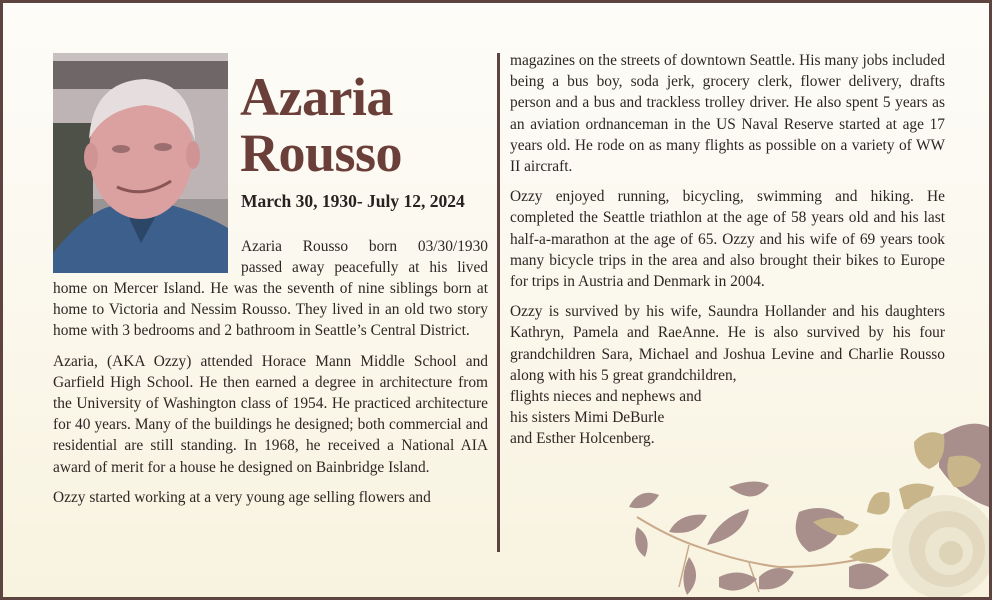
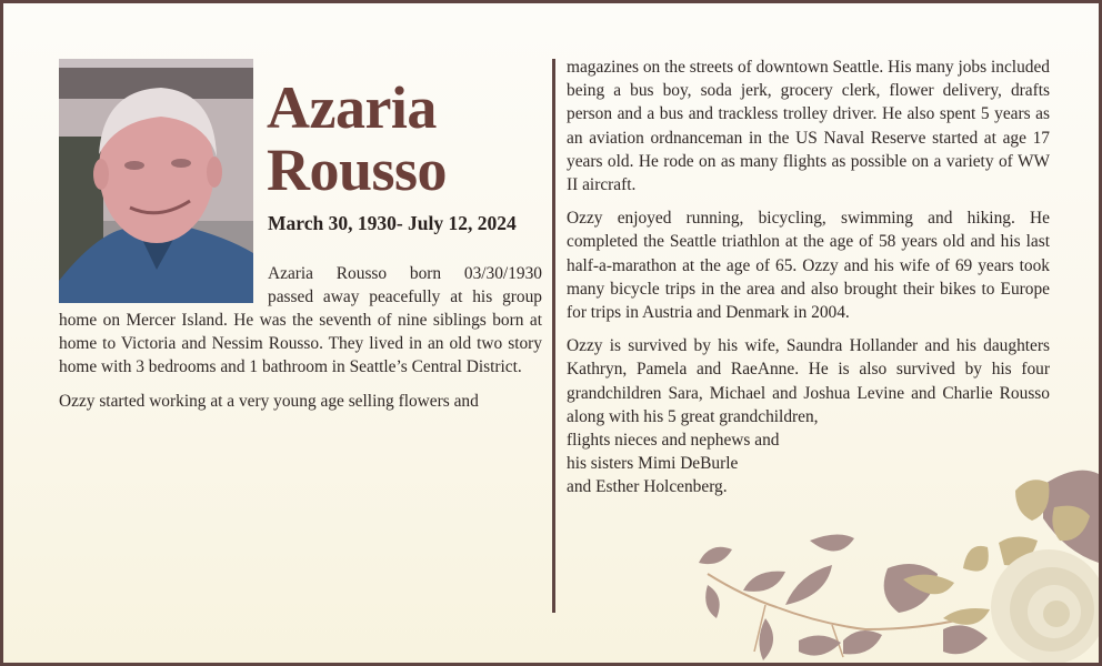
  Azaria
  Rousso
  March 30, 1930- July 12, 2024
  Azaria Rousso born 03/30/1930
- passed away peacefully at his lived
+ passed away peacefully at his group
- home on Mercer Island. He was the seventh of nine siblings born at home to Victoria and Nessim Rousso. They lived in an old two story home with 3 bedrooms and 2 bathroom in Seattle’s Central District.
+ home on Mercer Island. He was the seventh of nine siblings born at home to Victoria and Nessim Rousso. They lived in an old two story home with 3 bedrooms and 1 bathroom in Seattle’s Central District.
- Azaria, (AKA Ozzy) attended Horace Mann Middle School and Garfield High School. He then earned a degree in architecture from the University of Washington class of 1954. He practiced architecture for 40 years. Many of the buildings he designed; both commercial and residential are still standing. In 1968, he received a National AIA award of merit for a house he designed on Bainbridge Island.
  Ozzy started working at a very young age selling flowers and
  magazines on the streets of downtown Seattle. His many jobs included being a bus boy, soda jerk, grocery clerk, flower delivery, drafts person and a bus and trackless trolley driver. He also spent 5 years as an aviation ordnanceman in the US Naval Reserve started at age 17 years old. He rode on as many flights as possible on a variety of WW II aircraft.
  Ozzy enjoyed running, bicycling, swimming and hiking. He completed the Seattle triathlon at the age of 58 years old and his last half-a-marathon at the age of 65. Ozzy and his wife of 69 years took many bicycle trips in the area and also brought their bikes to Europe for trips in Austria and Denmark in 2004.
  Ozzy is survived by his wife, Saundra Hollander and his daughters Kathryn, Pamela and RaeAnne. He is also survived by his four grandchildren Sara, Michael and Joshua Levine and Charlie Rousso along with his 5 great grandchildren,
  flights nieces and nephews and
  his sisters Mimi DeBurle
  and Esther Holcenberg.
